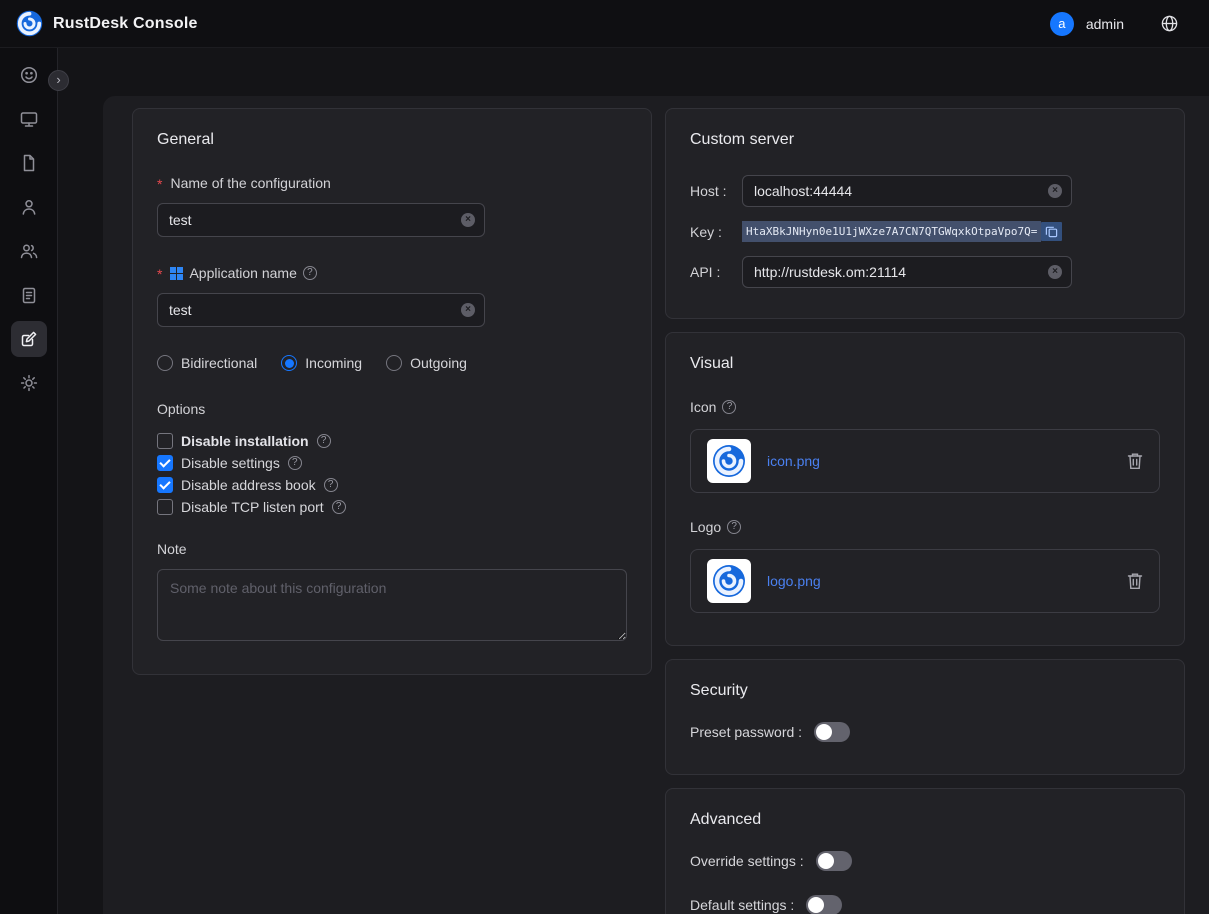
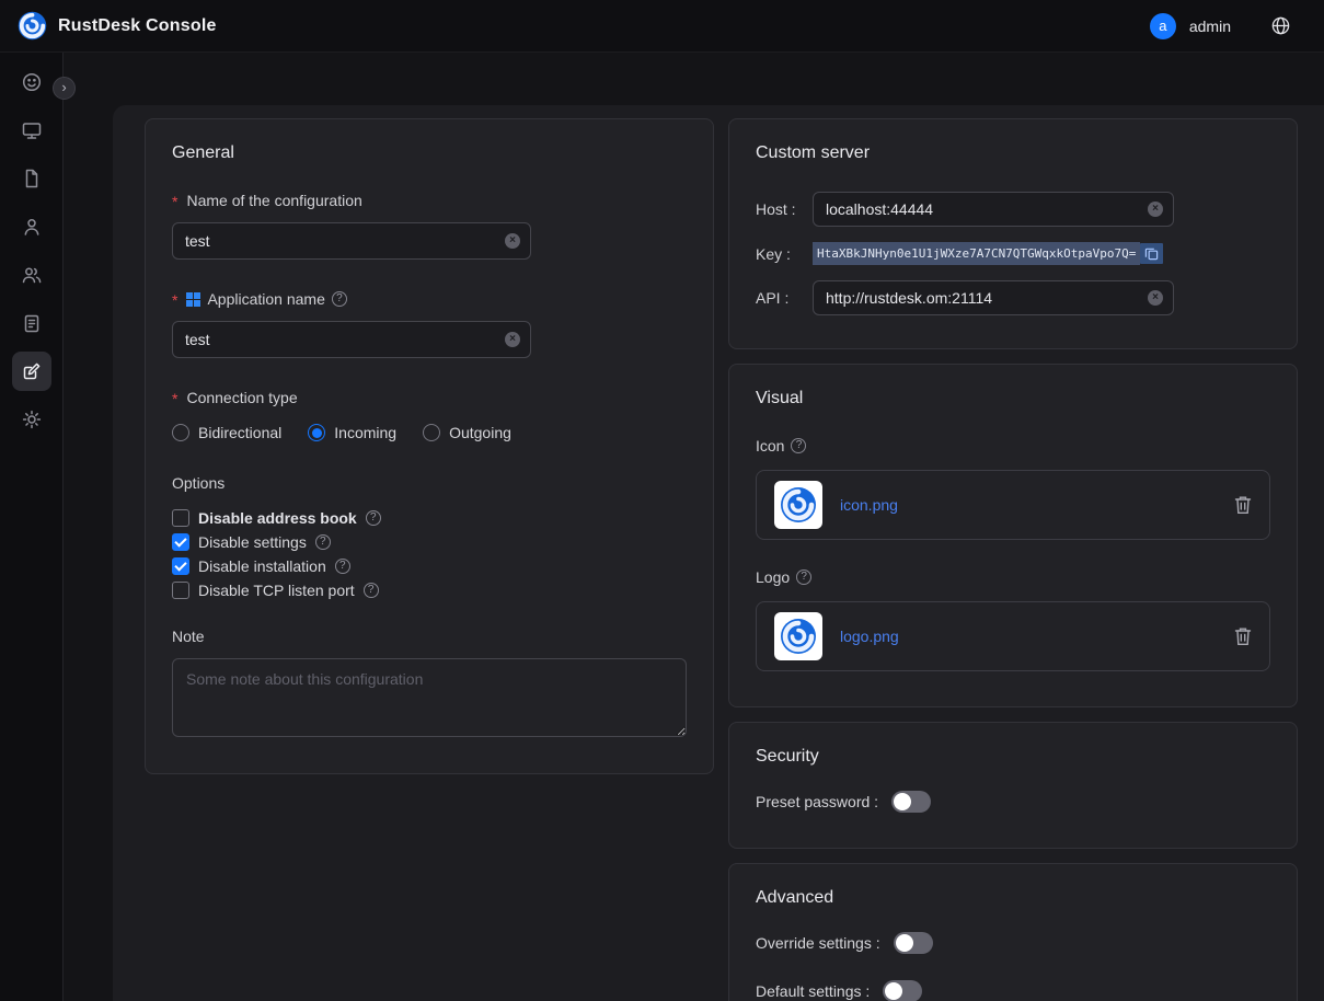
  RustDesk Console
  a
  admin
  General
  Name of the configuration
  test
  Application name
  test
+ Connection type
  Bidirectional
  Incoming
  Outgoing
  Options
- Disable installation
+ Disable address book
  Disable settings
- Disable address book
+ Disable installation
  Disable TCP listen port
  Note
  Some note about this configuration
  Custom server
  Host :
  localhost:44444
  Key :
  HtaXBkJNHyn0e1U1jWXze7A7CN7QTGWqxkOtpaVpo7Q=
  API :
  http://rustdesk.om:21114
  Visual
  Icon
  icon.png
  Logo
  logo.png
  Security
  Preset password :
  Advanced
  Override settings :
  Default settings :
